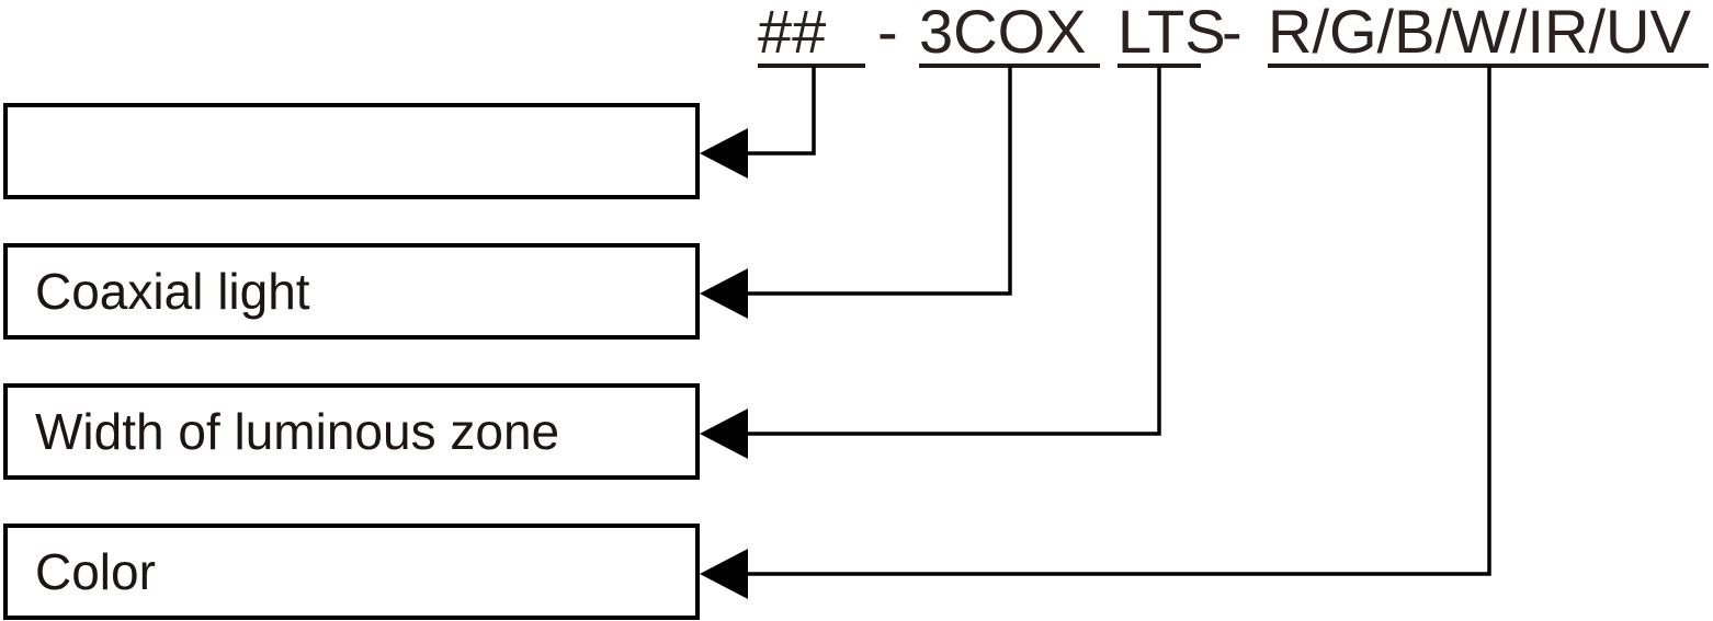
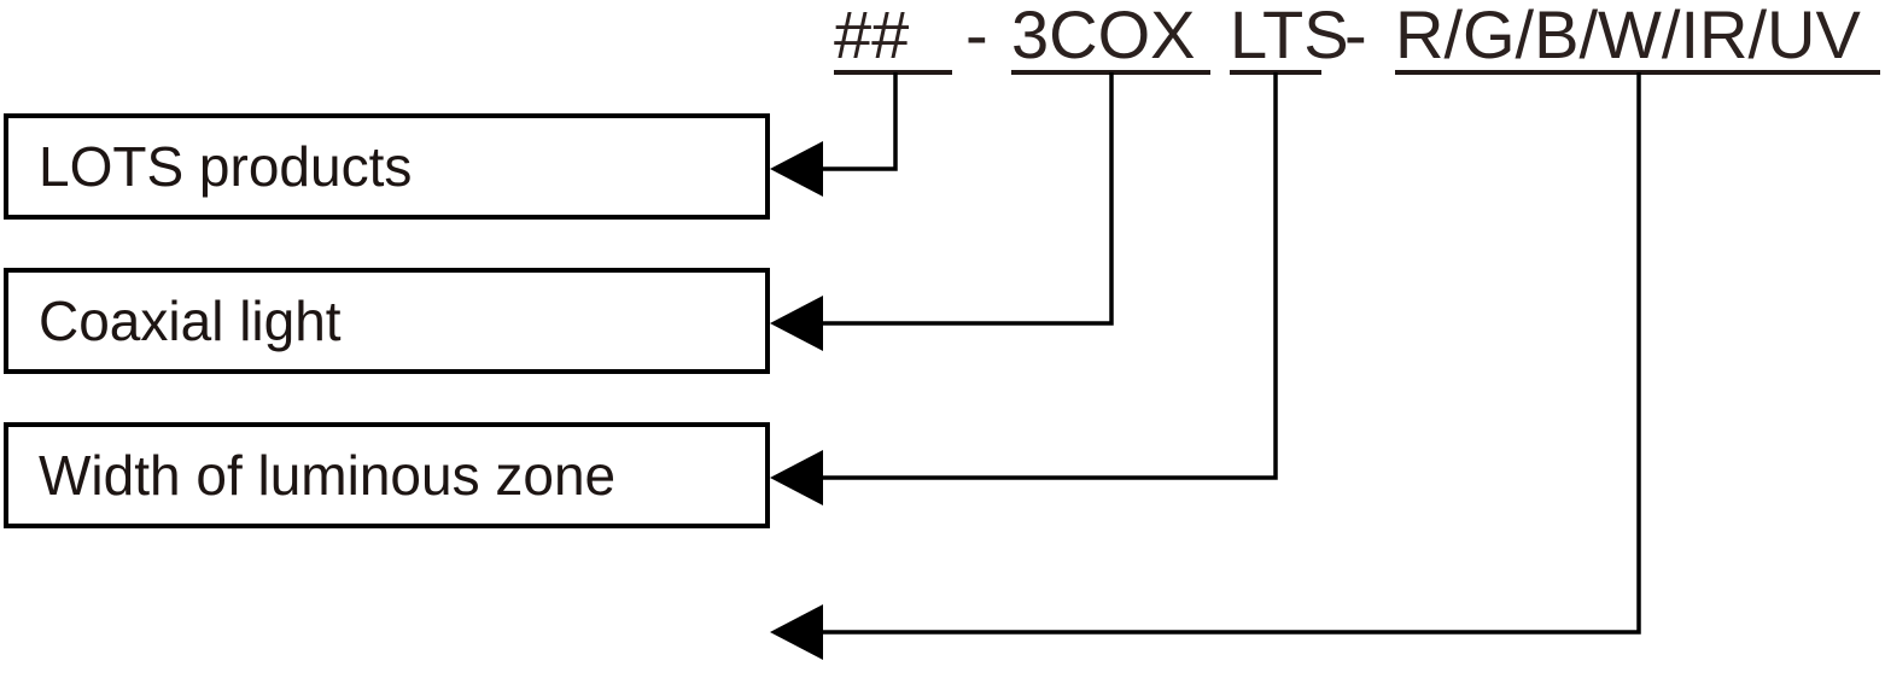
  ##
  -
  3COX
  LTS
  -
  R/G/B/W/IR/UV
+ LOTS products
  Coaxial light
  Width of luminous zone
- Color
